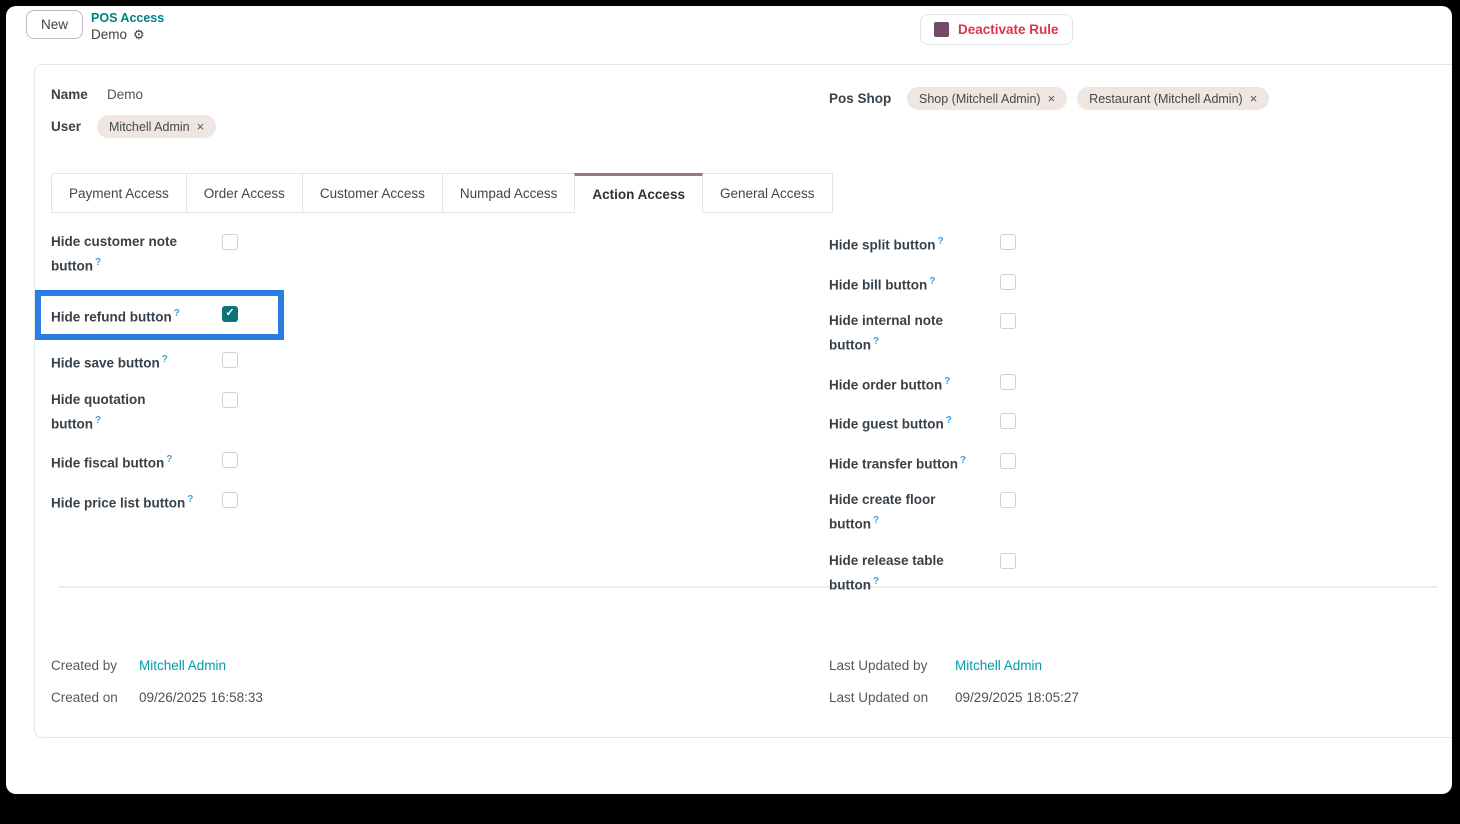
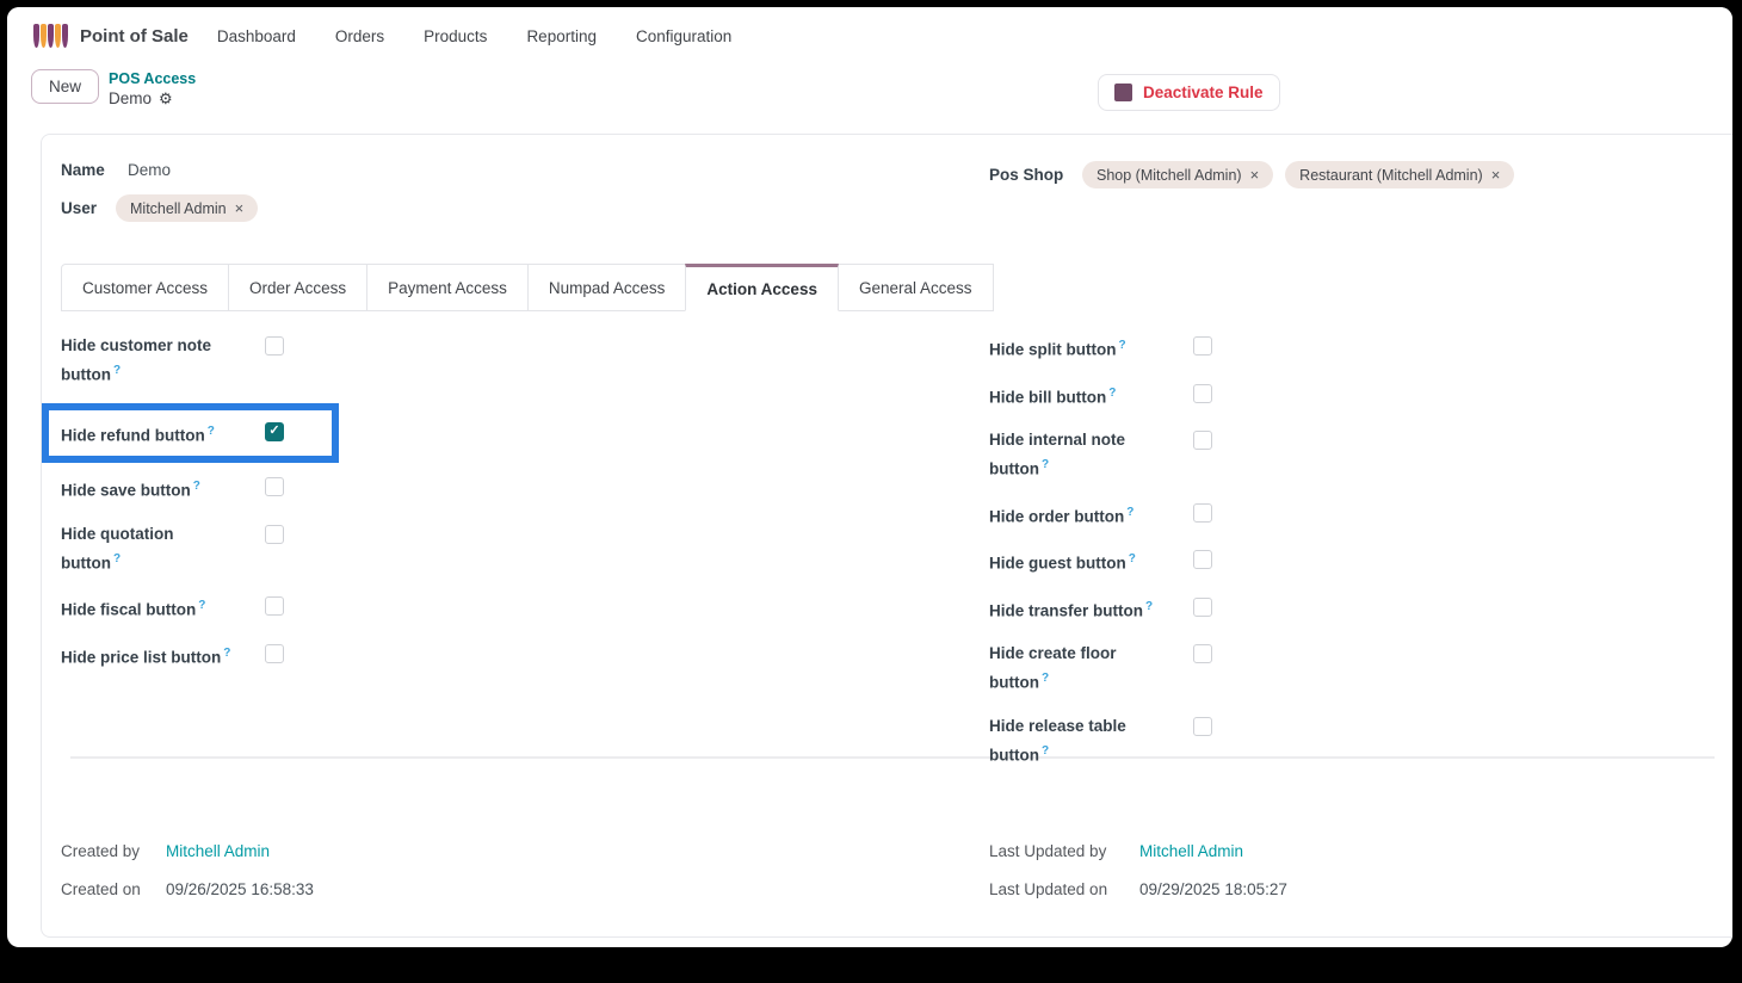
+ Point of Sale
+ Dashboard
+ Orders
+ Products
+ Reporting
+ Configuration
  New
  POS Access
  Demo
  ⚙
  Deactivate Rule
  Name
  Demo
  User
  Mitchell Admin
  ×
  Pos Shop
  Shop (Mitchell Admin)
  ×
  Restaurant (Mitchell Admin)
  ×
- Payment Access
+ Customer Access
  Order Access
- Customer Access
+ Payment Access
  Numpad Access
  Action Access
  General Access
  Hide customer note button ?
  Hide refund button ?
  ✓
  Hide save button ?
  Hide quotation button ?
  Hide fiscal button ?
  Hide price list button ?
  Hide split button ?
  Hide bill button ?
  Hide internal note button ?
  Hide order button ?
  Hide guest button ?
  Hide transfer button ?
  Hide create floor button ?
  Hide release table button ?
  Created by
  Mitchell Admin
  Created on
  09/26/2025 16:58:33
  Last Updated by
  Mitchell Admin
  Last Updated on
  09/29/2025 18:05:27
